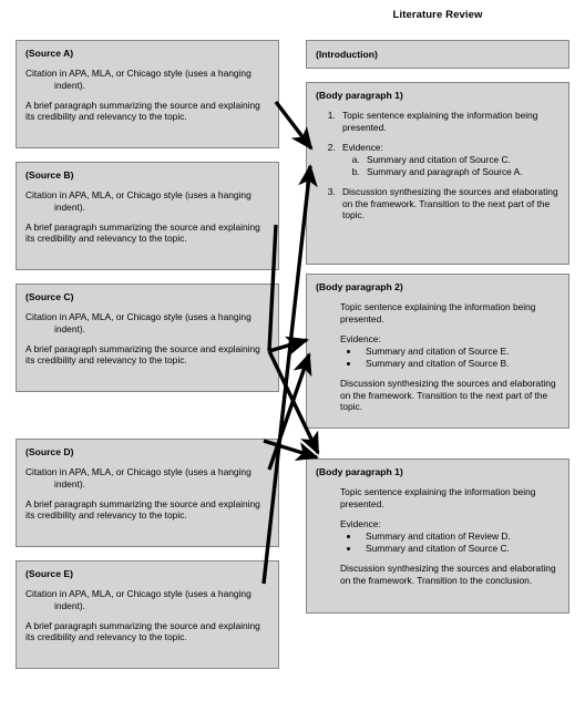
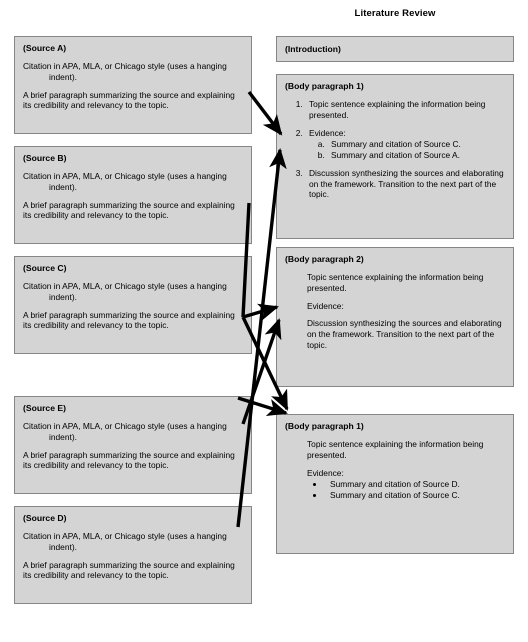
  Literature Review
  (Source A)
  Citation in APA, MLA, or Chicago style (uses a hanging indent).
  A brief paragraph summarizing the source and explaining its credibility and relevancy to the topic.
  (Source B)
  Citation in APA, MLA, or Chicago style (uses a hanging indent).
  A brief paragraph summarizing the source and explaining its credibility and relevancy to the topic.
  (Source C)
  Citation in APA, MLA, or Chicago style (uses a hanging indent).
  A brief paragraph summarizing the source and explaining its credibility and relevancy to the topic.
- (Source D)
+ (Source E)
  Citation in APA, MLA, or Chicago style (uses a hanging indent).
  A brief paragraph summarizing the source and explaining its credibility and relevancy to the topic.
- (Source E)
+ (Source D)
  Citation in APA, MLA, or Chicago style (uses a hanging indent).
  A brief paragraph summarizing the source and explaining its credibility and relevancy to the topic.
  (Introduction)
  (Body paragraph 1)
  Topic sentence explaining the information being presented.
  Evidence:
  Summary and citation of Source C.
- Summary and paragraph of Source A.
+ Summary and citation of Source A.
  Discussion synthesizing the sources and elaborating on the framework. Transition to the next part of the topic.
  (Body paragraph 2)
  Topic sentence explaining the information being presented.
  Evidence:
- Summary and citation of Source E.
- Summary and citation of Source B.
  Discussion synthesizing the sources and elaborating on the framework. Transition to the next part of the topic.
  (Body paragraph 1)
  Topic sentence explaining the information being presented.
  Evidence:
- Summary and citation of Review D.
+ Summary and citation of Source D.
  Summary and citation of Source C.
- Discussion synthesizing the sources and elaborating on the framework. Transition to the conclusion.
